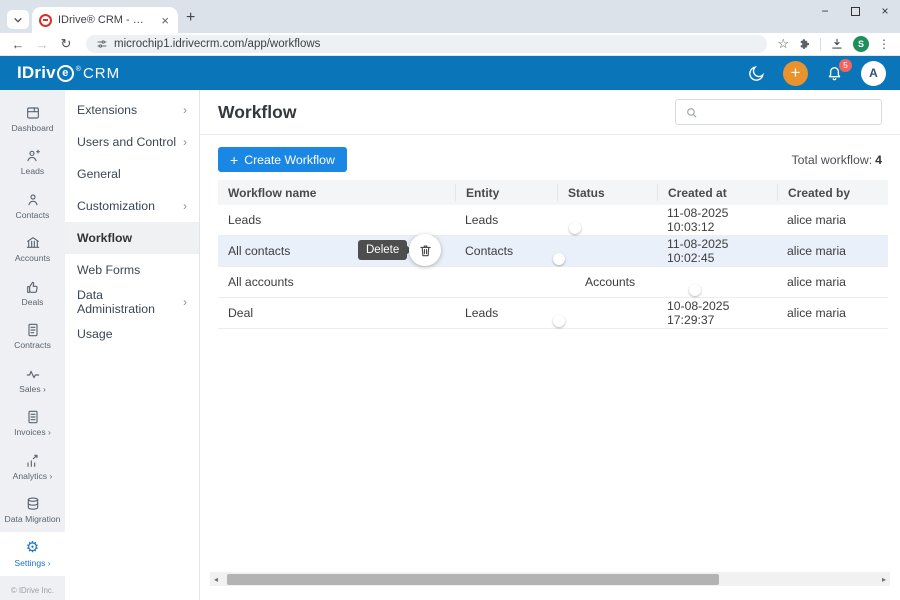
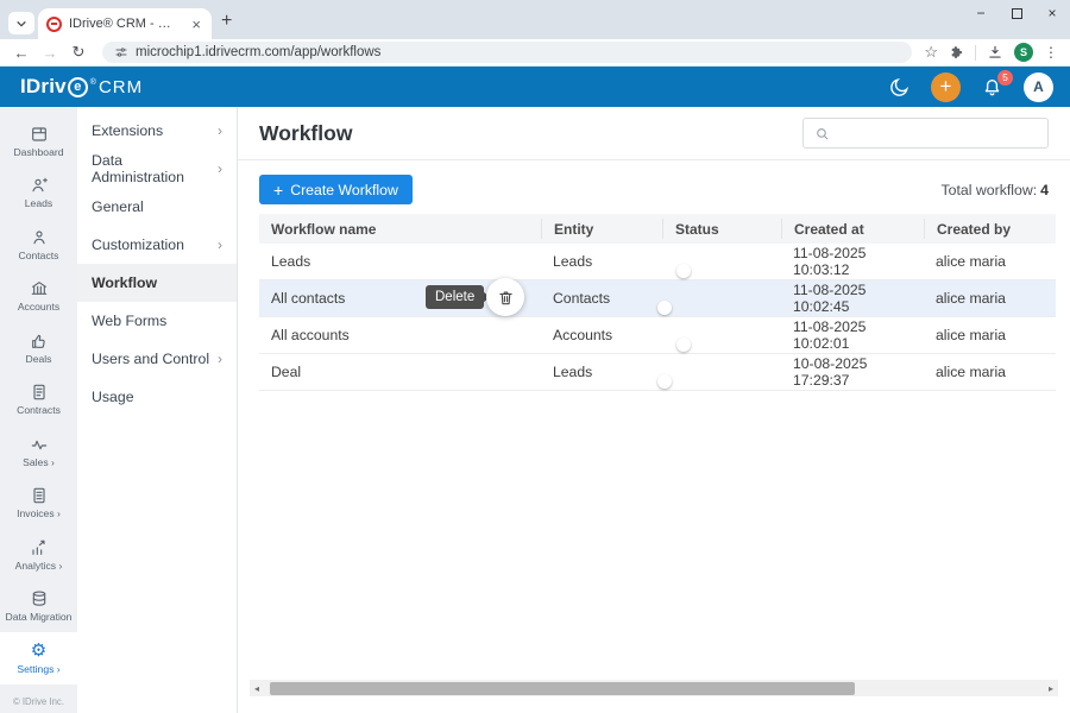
  IDrive® CRM - Wor
  ×
  +
  −
  ×
  ←
  →
  ↻
  microchip1.idrivecrm.com/app/workflows
  ☆
  S
  ⋮
  IDriv
  e
  CRM
  +
  5
  A
  Dashboard
  Leads
  Contacts
  Accounts
  Deals
  Contracts
  Sales ›
  Invoices ›
  Analytics ›
  Data Migration
  ⚙
  Settings ›
  © IDrive Inc.
  Extensions
  ›
- Users and Control
+ Data Administration
  ›
  General
  Customization
  ›
  Workflow
  Web Forms
- Data Administration
+ Users and Control
  ›
  Usage
  Workflow
  +
  Create Workflow
  Total workflow: 4
  Workflow name
  Entity
  Status
  Created at
  Created by
  Leads
  Leads
  11-08-2025 10:03:12
  alice maria
  All contacts
  Contacts
  11-08-2025 10:02:45
  alice maria
  All accounts
  Accounts
+ 11-08-2025 10:02:01
  alice maria
  Deal
  Leads
  10-08-2025 17:29:37
  alice maria
  Delete
  ◂
  ▸
